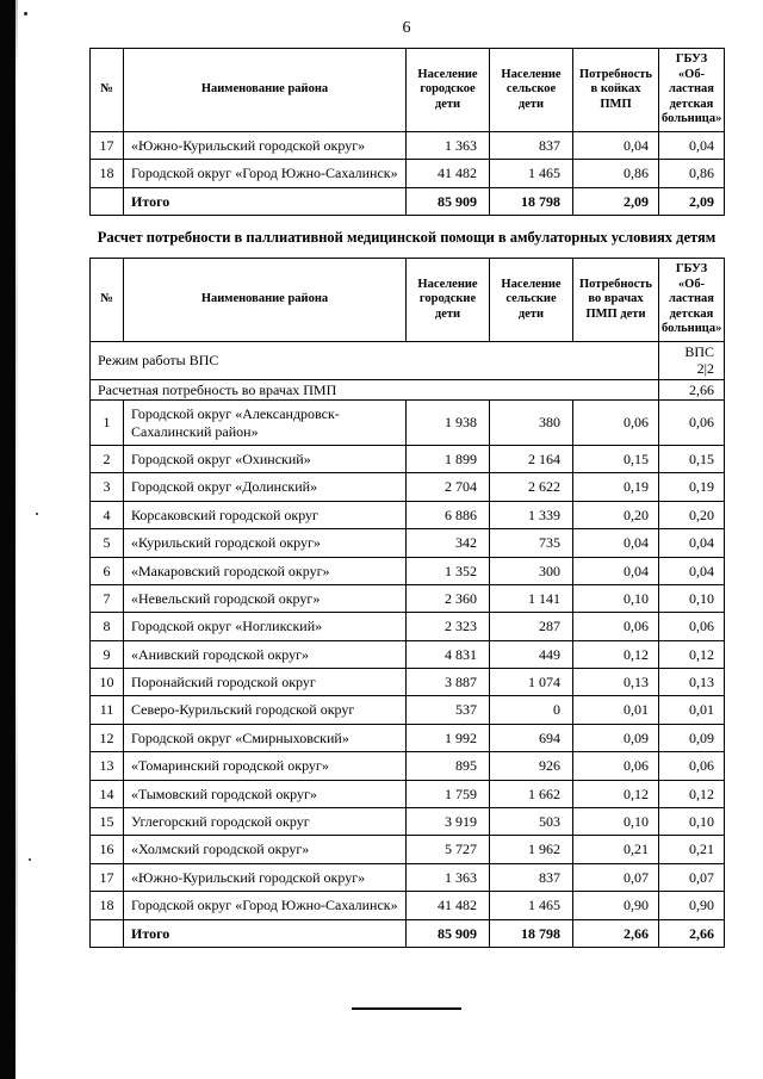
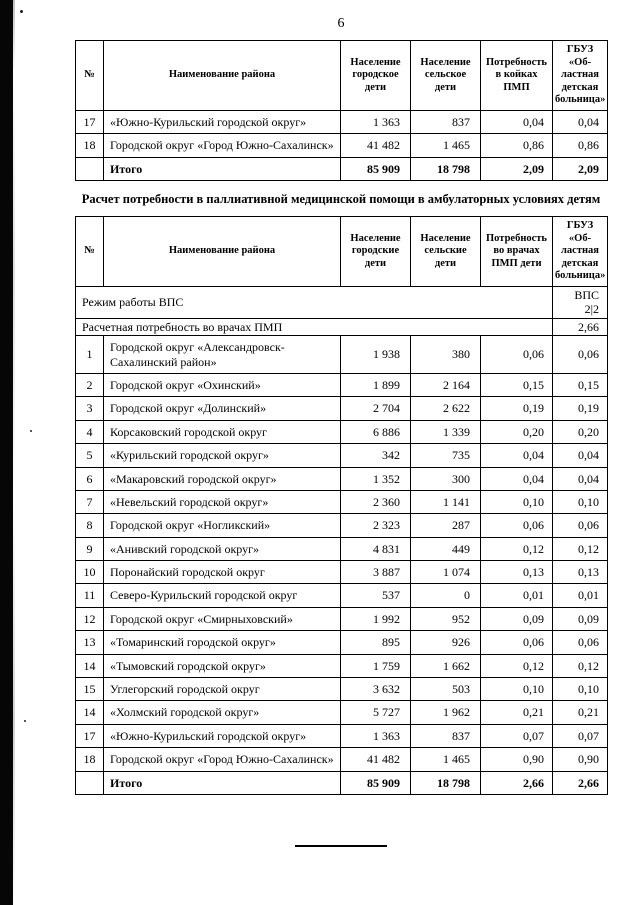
  6
  №	Наименование района	Население городское дети	Население сельское дети	Потребность в койках ПМП	ГБУЗ «Об-ластная детская больница»
  17	«Южно-Курильский городской округ»	1 363	837	0,04	0,04
  18	Городской округ «Город Южно-Сахалинск»	41 482	1 465	0,86	0,86
  	Итого	85 909	18 798	2,09	2,09
  Расчет потребности в паллиативной медицинской помощи в амбулаторных условиях детям
  №	Наименование района	Население городские дети	Население сельские дети	Потребность во врачах ПМП дети	ГБУЗ «Об-ластная детская больница»
  Режим работы ВПС	ВПС 2|2
  Расчетная потребность во врачах ПМП	2,66
  1	Городской округ «Александровск-Сахалинский район»	1 938	380	0,06	0,06
  2	Городской округ «Охинский»	1 899	2 164	0,15	0,15
  3	Городской округ «Долинский»	2 704	2 622	0,19	0,19
  4	Корсаковский городской округ	6 886	1 339	0,20	0,20
  5	«Курильский городской округ»	342	735	0,04	0,04
  6	«Макаровский городской округ»	1 352	300	0,04	0,04
  7	«Невельский городской округ»	2 360	1 141	0,10	0,10
  8	Городской округ «Ногликский»	2 323	287	0,06	0,06
  9	«Анивский городской округ»	4 831	449	0,12	0,12
  10	Поронайский городской округ	3 887	1 074	0,13	0,13
  11	Северо-Курильский городской округ	537	0	0,01	0,01
- 12	Городской округ «Смирныховский»	1 992	694	0,09	0,09
+ 12	Городской округ «Смирныховский»	1 992	952	0,09	0,09
  13	«Томаринский городской округ»	895	926	0,06	0,06
  14	«Тымовский городской округ»	1 759	1 662	0,12	0,12
- 15	Углегорский городской округ	3 919	503	0,10	0,10
+ 15	Углегорский городской округ	3 632	503	0,10	0,10
- 16	«Холмский городской округ»	5 727	1 962	0,21	0,21
+ 14	«Холмский городской округ»	5 727	1 962	0,21	0,21
  17	«Южно-Курильский городской округ»	1 363	837	0,07	0,07
  18	Городской округ «Город Южно-Сахалинск»	41 482	1 465	0,90	0,90
  	Итого	85 909	18 798	2,66	2,66
